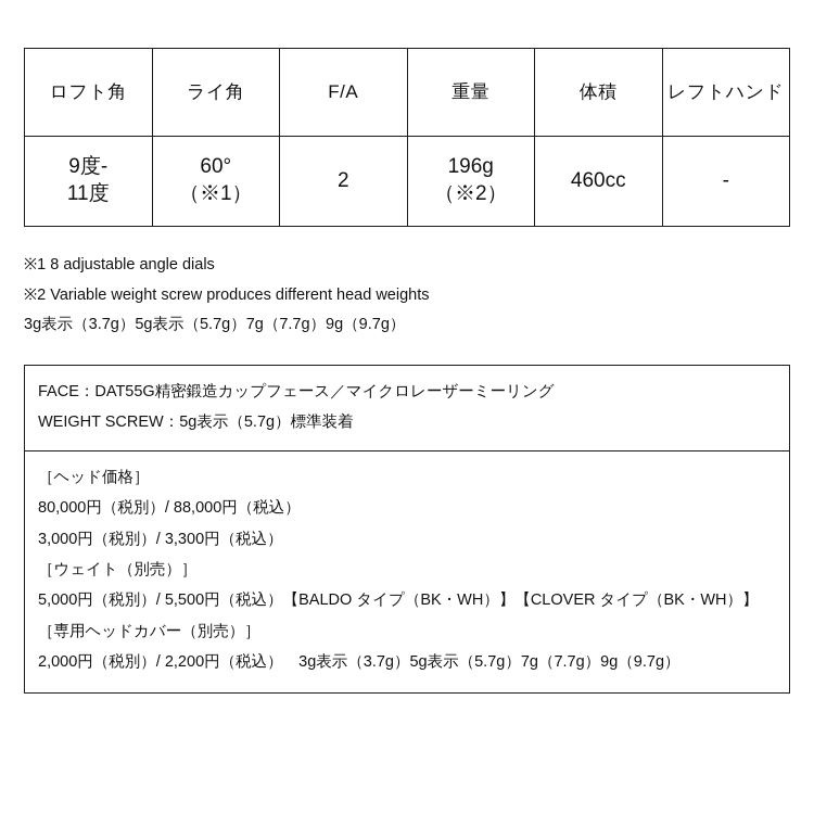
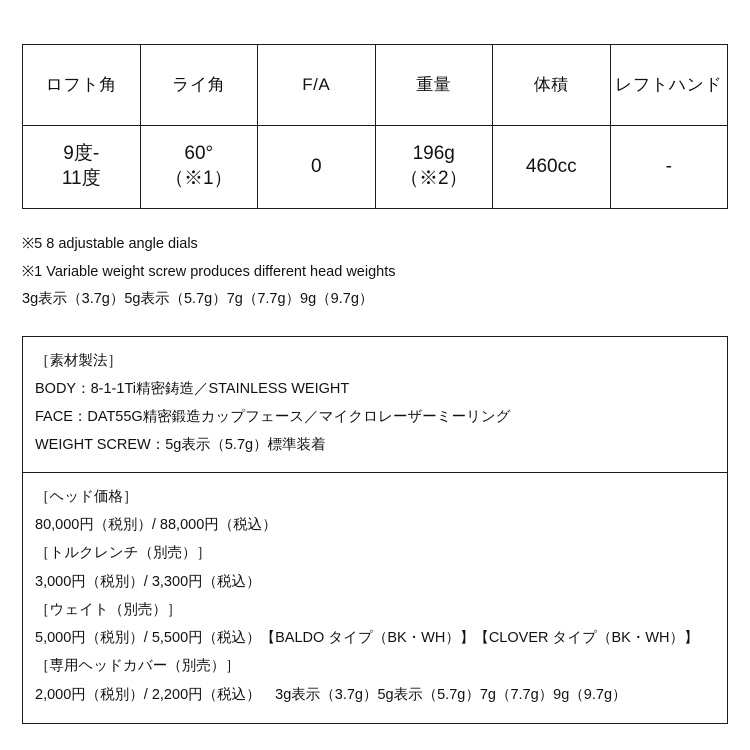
  ロフト角	ライ角	F/A	重量	体積	レフトハンド
- 9度- 11度	60° （※1）	2	196g （※2）	460cc	-
+ 9度- 11度	60° （※1）	0	196g （※2）	460cc	-
- ※1 8 adjustable angle dials
+ ※5 8 adjustable angle dials
- ※2 Variable weight screw produces different head weights
+ ※1 Variable weight screw produces different head weights
  3g表示（3.7g）5g表示（5.7g）7g（7.7g）9g（9.7g）
+ ［素材製法］
+ BODY：8-1-1Ti精密鋳造／STAINLESS WEIGHT
  FACE：DAT55G精密鍛造カップフェース／マイクロレーザーミーリング
  WEIGHT SCREW：5g表示（5.7g）標準装着
  ［ヘッド価格］
  80,000円（税別）/ 88,000円（税込）
+ ［トルクレンチ（別売）］
  3,000円（税別）/ 3,300円（税込）
  ［ウェイト（別売）］
  5,000円（税別）/ 5,500円（税込）【BALDO タイプ（BK・WH）】【CLOVER タイプ（BK・WH）】
  ［専用ヘッドカバー（別売）］
  2,000円（税別）/ 2,200円（税込） 3g表示（3.7g）5g表示（5.7g）7g（7.7g）9g（9.7g）
